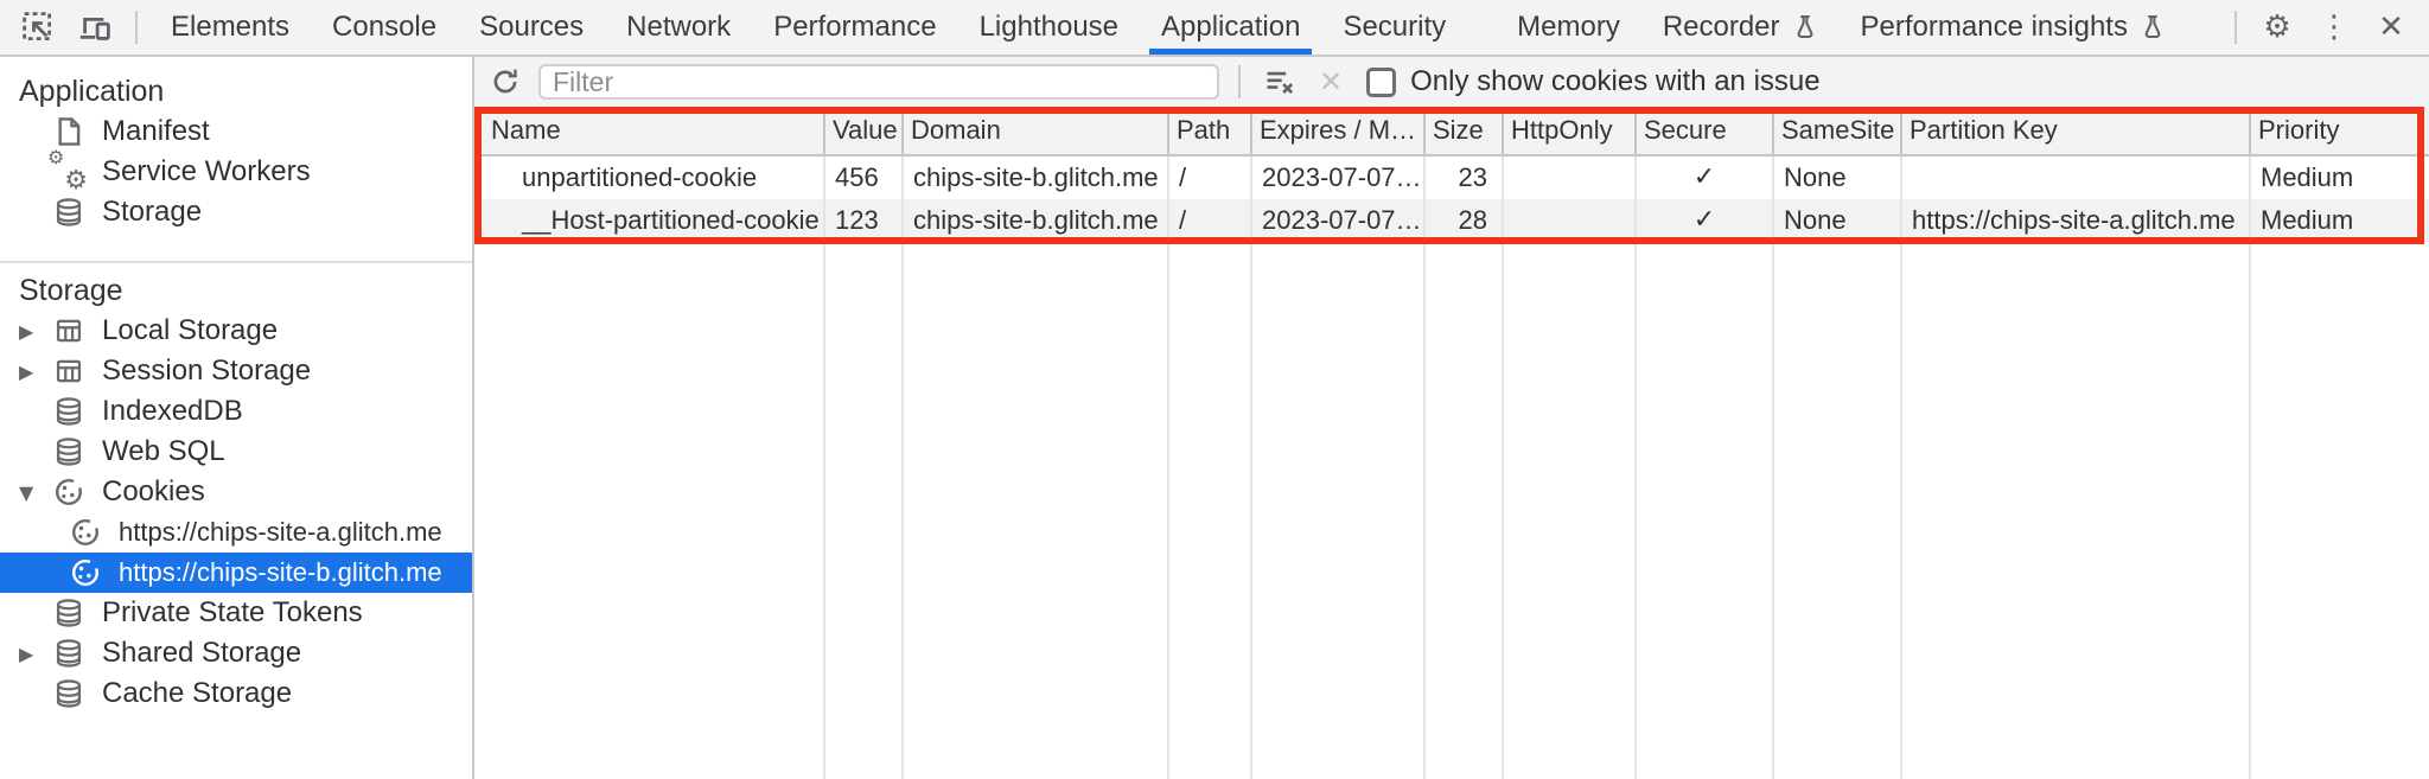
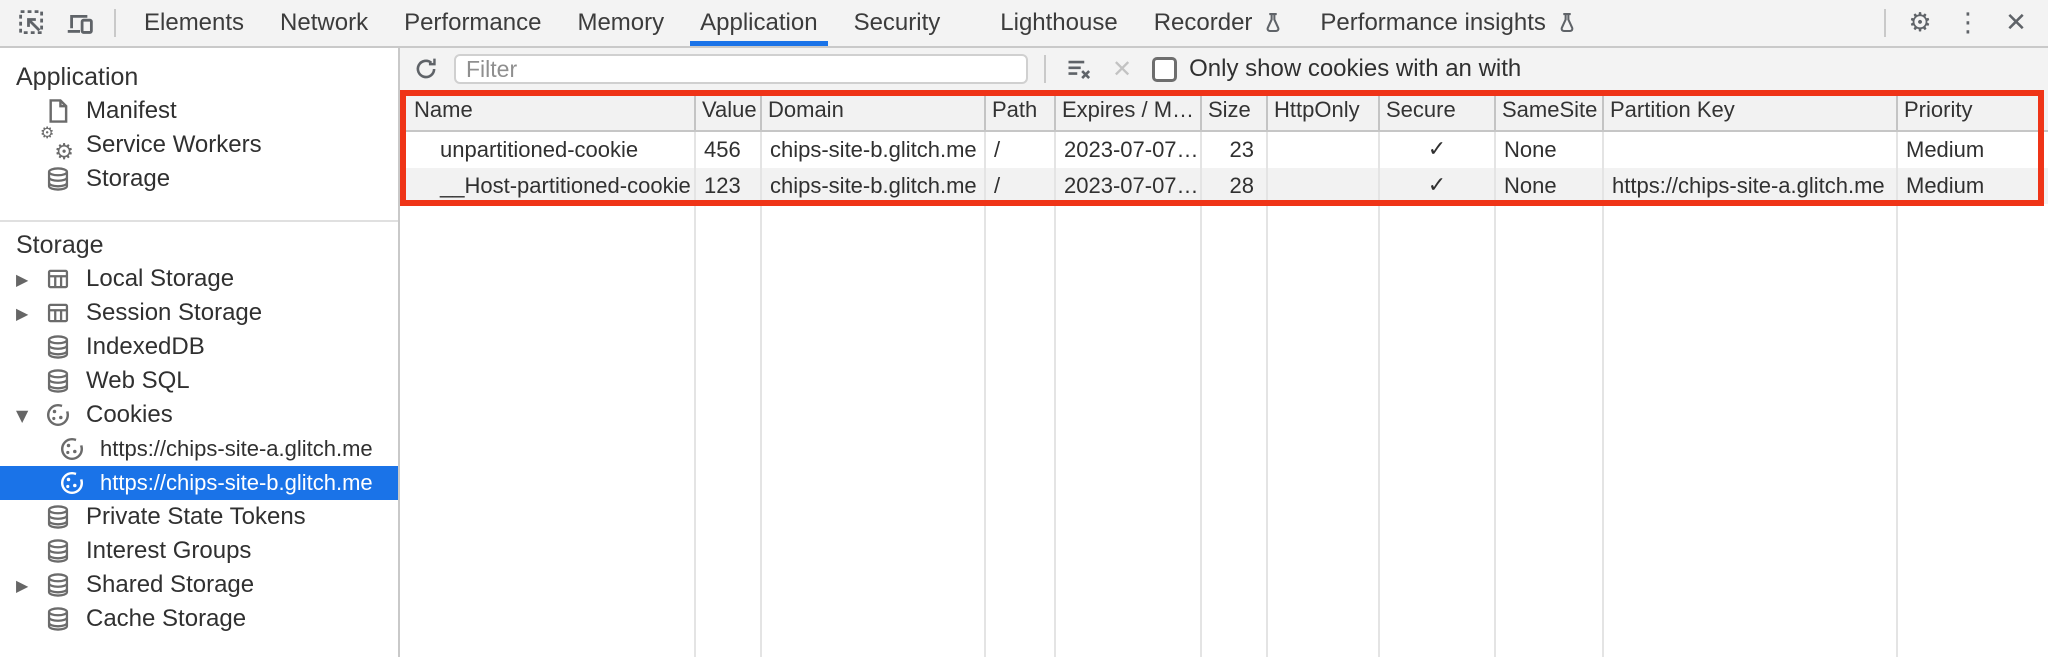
  Elements
- Console
- Sources
  Network
  Performance
- Lighthouse
+ Memory
  Application
  Security
- Memory
+ Lighthouse
  Recorder
  Performance insights
  ⚙
  ⋮
  ✕
  Application
  Manifest
  ⚙
  ⚙
  Service Workers
  Storage
  Storage
  ▶
  Local Storage
  ▶
  Session Storage
  IndexedDB
  Web SQL
  ▼
  Cookies
  https://chips-site-a.glitch.me
  https://chips-site-b.glitch.me
  Private State Tokens
+ Interest Groups
  ▶
  Shared Storage
  Cache Storage
  Filter
  ✕
- Only show cookies with an issue
+ Only show cookies with an with
  Name
  Value
  Domain
  Path
  Expires / M…
  Size
  HttpOnly
  Secure
  SameSite
  Partition Key
  Priority
  unpartitioned-cookie
  456
  chips-site-b.glitch.me
  /
  2023-07-07…
  23
  ✓
  None
  Medium
  __Host-partitioned-cookie
  123
  chips-site-b.glitch.me
  /
  2023-07-07…
  28
  ✓
  None
  https://chips-site-a.glitch.me
  Medium
